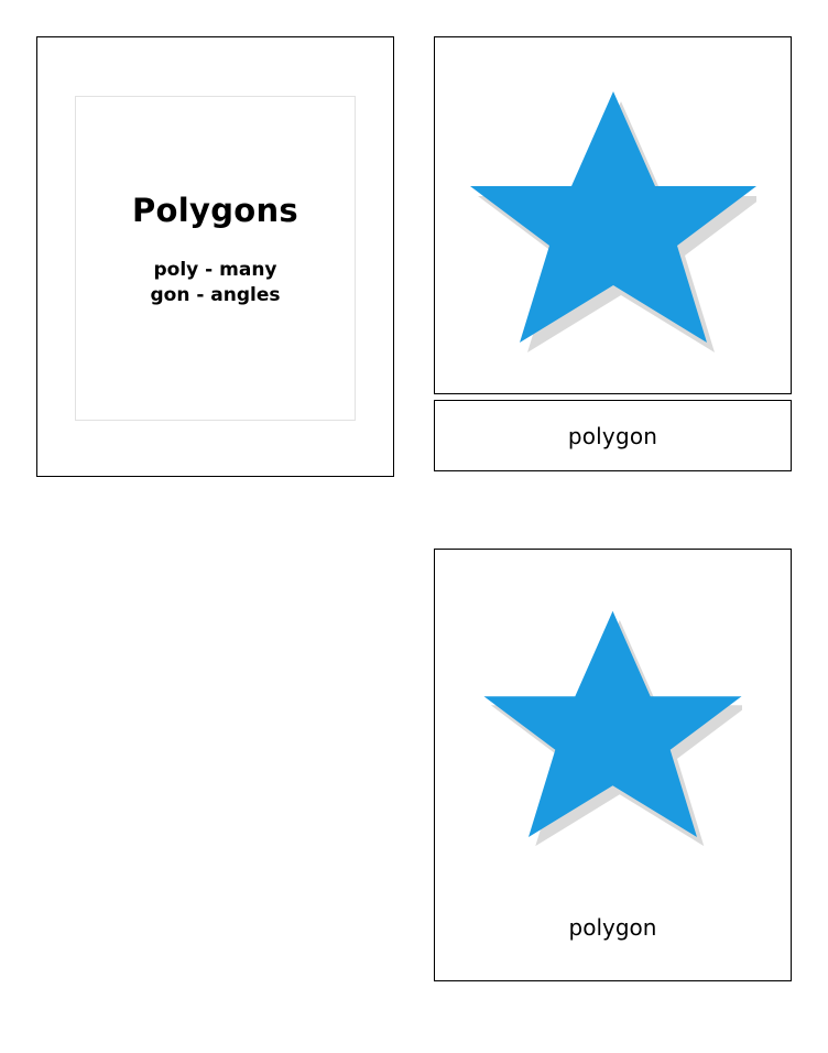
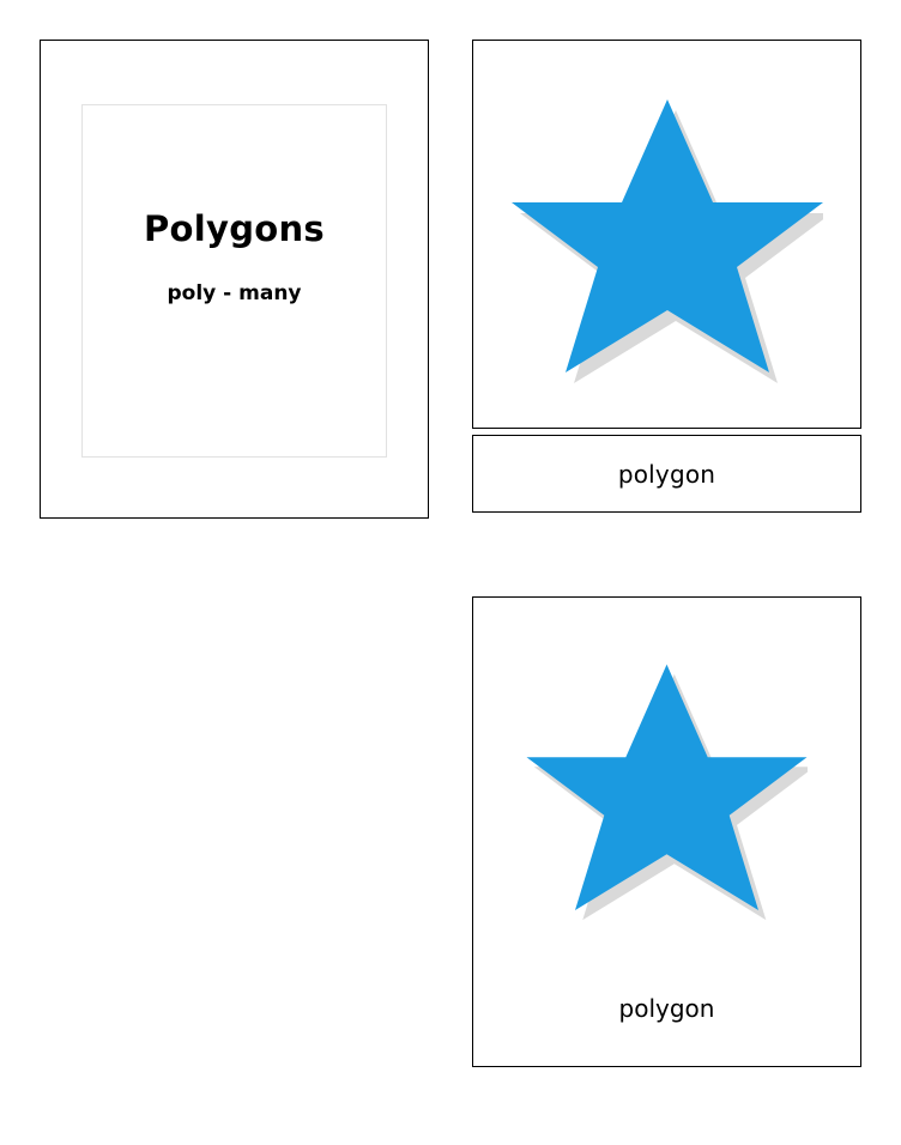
  Polygons
  poly - many
- gon - angles
  polygon
  polygon
